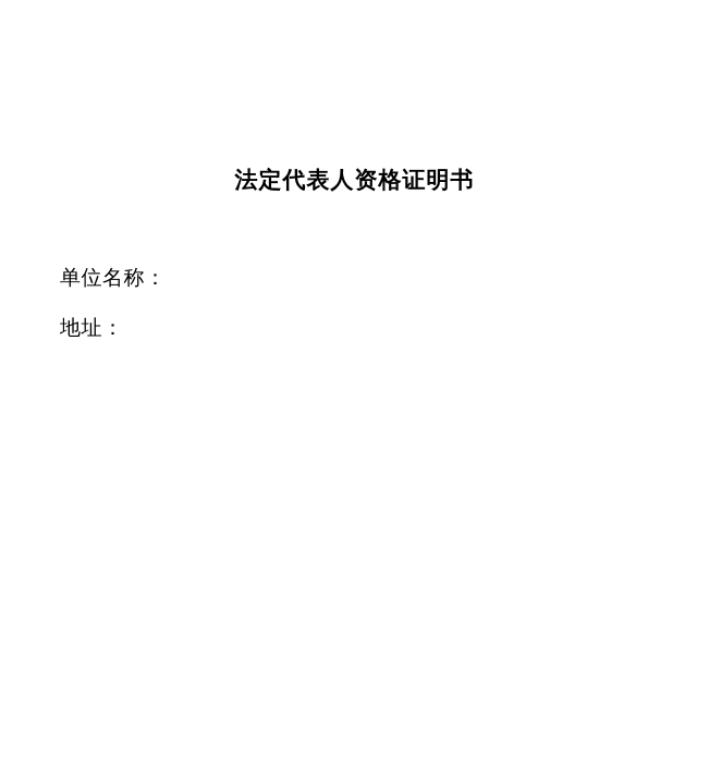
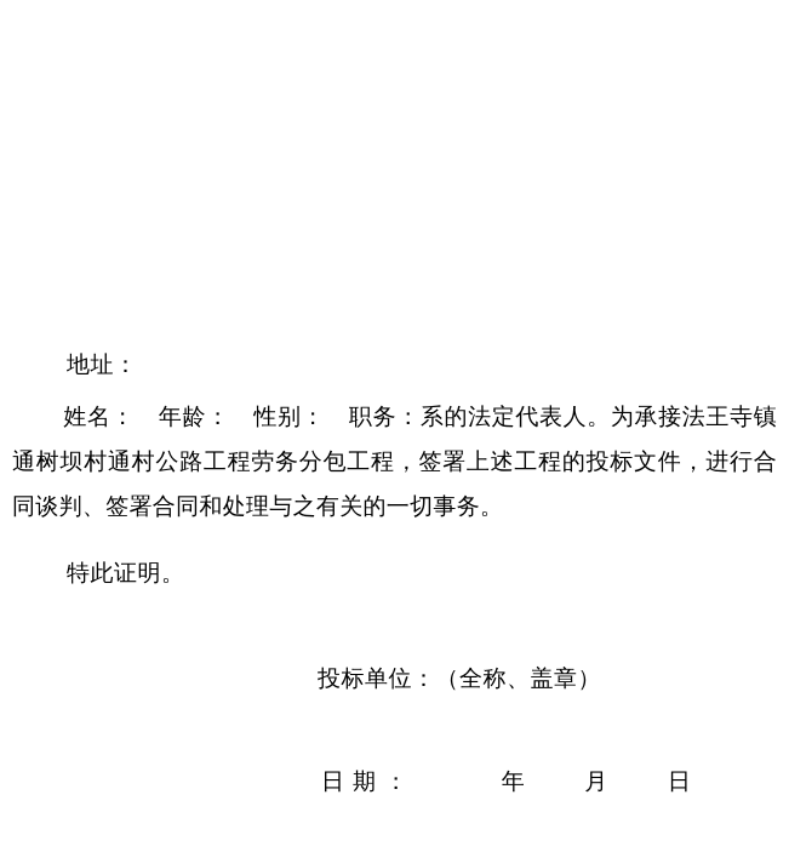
- 法定代表人资格证明书
- 单位名称：
  地址：
+ 姓名： 年龄： 性别： 职务：系的法定代表人。为承接法王寺镇通树坝村通村公路工程劳务分包工程，签署上述工程的投标文件，进行合同谈判、签署合同和处理与之有关的一切事务。
+ 特此证明。
+ 投标单位：（全称、盖章）
+ 日 期 ： 年 月 日
